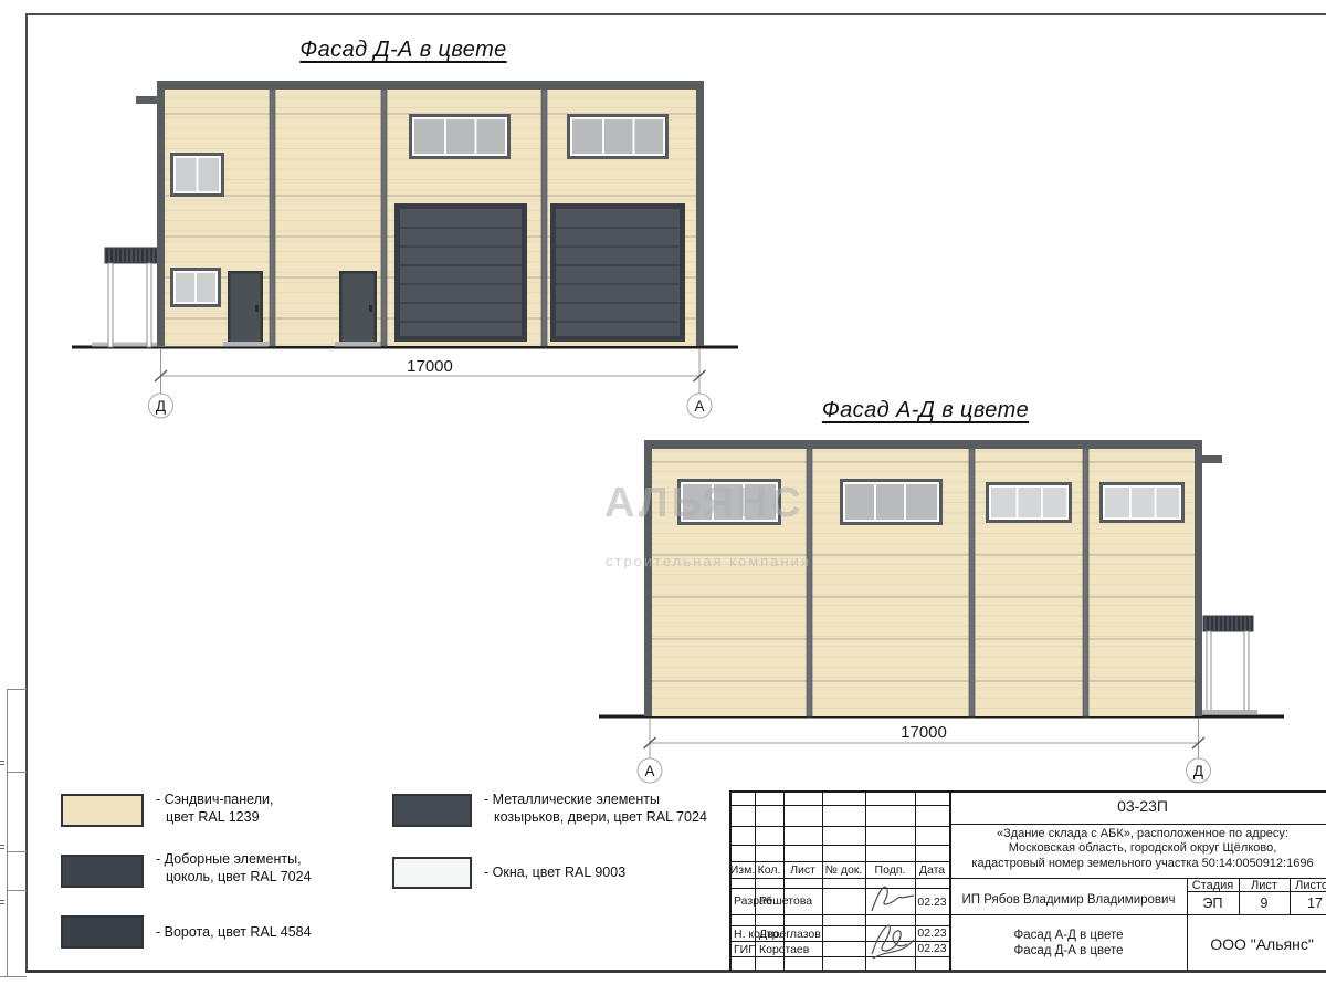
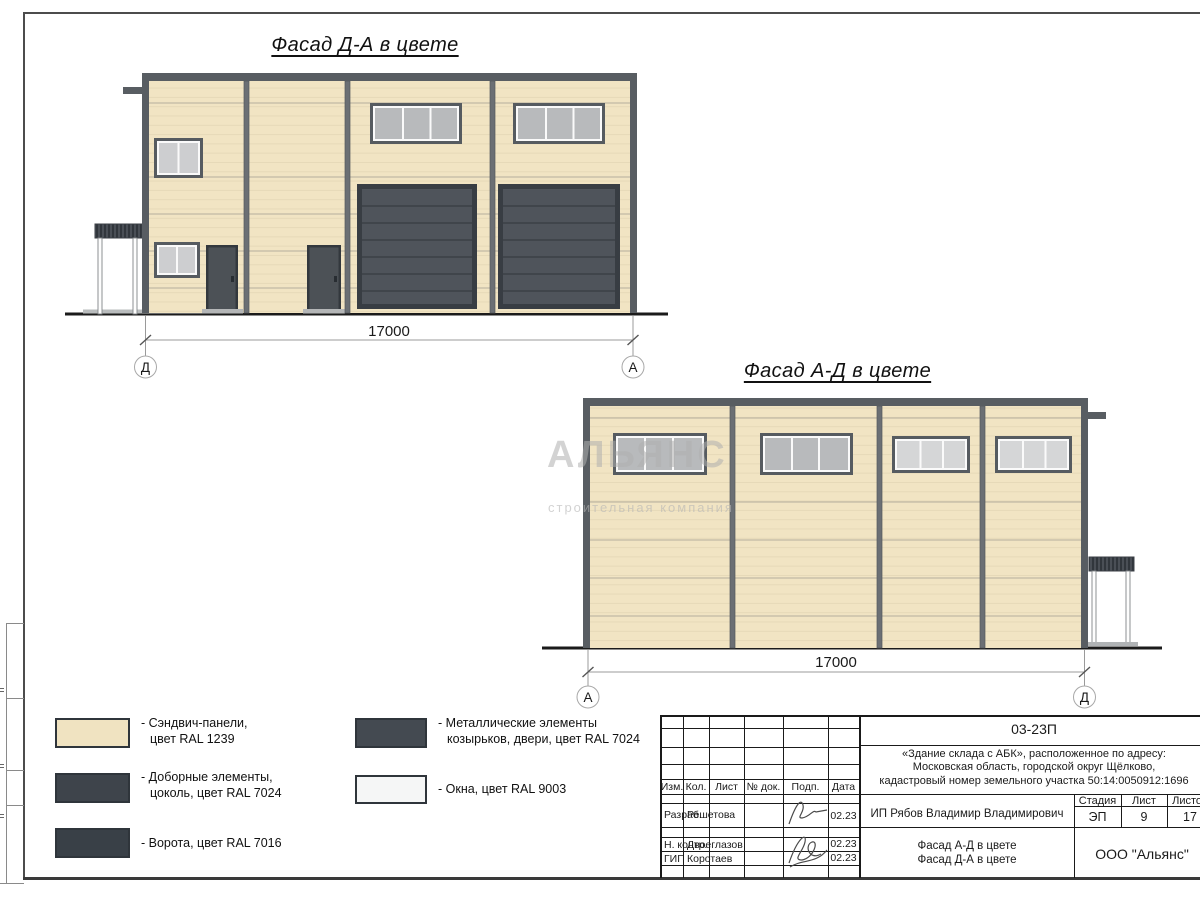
  Фасад Д-А в цвете
  17000
  Д
  А
  Фасад А-Д в цвете
  17000
  А
  Д
  АЛЬЯНС
  строительная компания
  - Сэндвич-панели,
  цвет RAL 1239
  - Доборные элементы,
  цоколь, цвет RAL 7024
- - Ворота, цвет RAL 4584
+ - Ворота, цвет RAL 7016
  - Металлические элементы
  козырьков, двери, цвет RAL 7024
  - Окна, цвет RAL 9003
  03-23П
  «Здание склада с АБК», расположенное по адресу:
  Московская область, городской округ Щёлково,
  кадастровый номер земельного участка 50:14:0050912:1696
  Изм.
  Кол.
  Лист
  № док.
  Подп.
  Дата
  Разраб.
  Решетова
  02.23
  Н. контр.
  Двоеглазов
  02.23
  ГИП
  Коротаев
  02.23
  ИП Рябов Владимир Владимирович
  Стадия
  Лист
  Листо
  ЭП
  9
  17
  Фасад А-Д в цвете
  Фасад Д-А в цвете
  ООО "Альянс"
